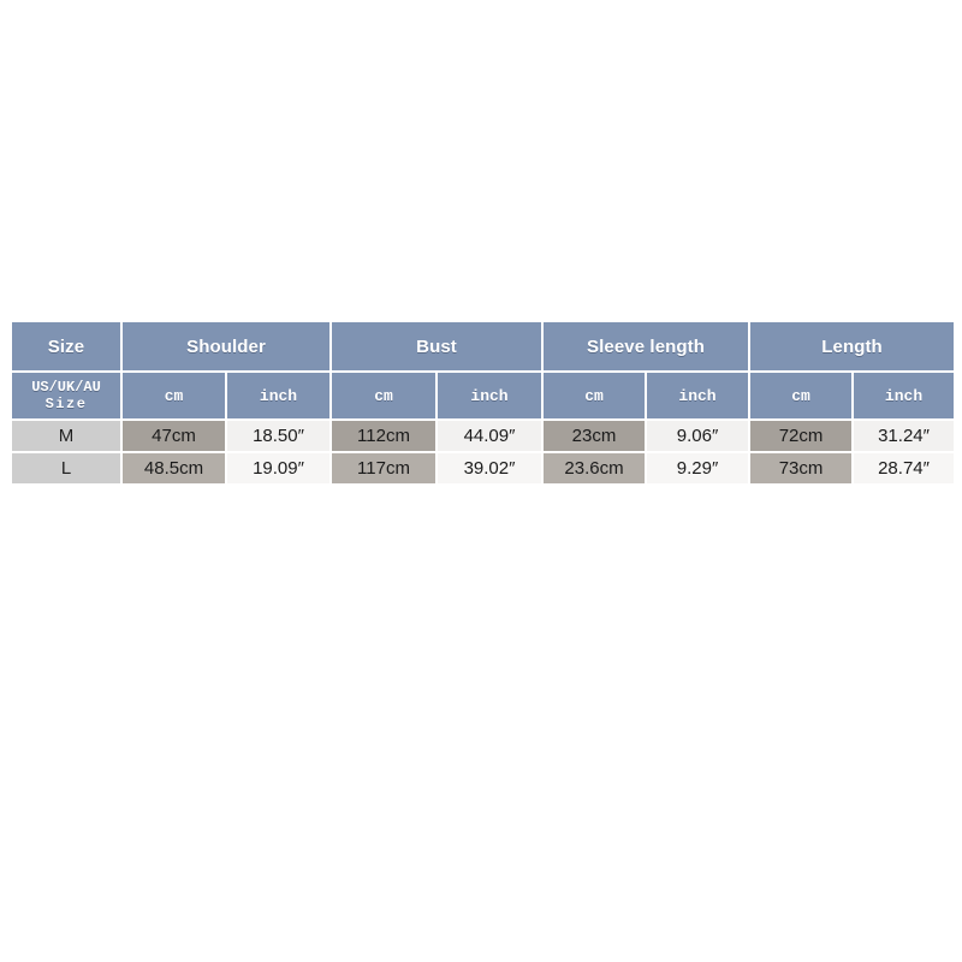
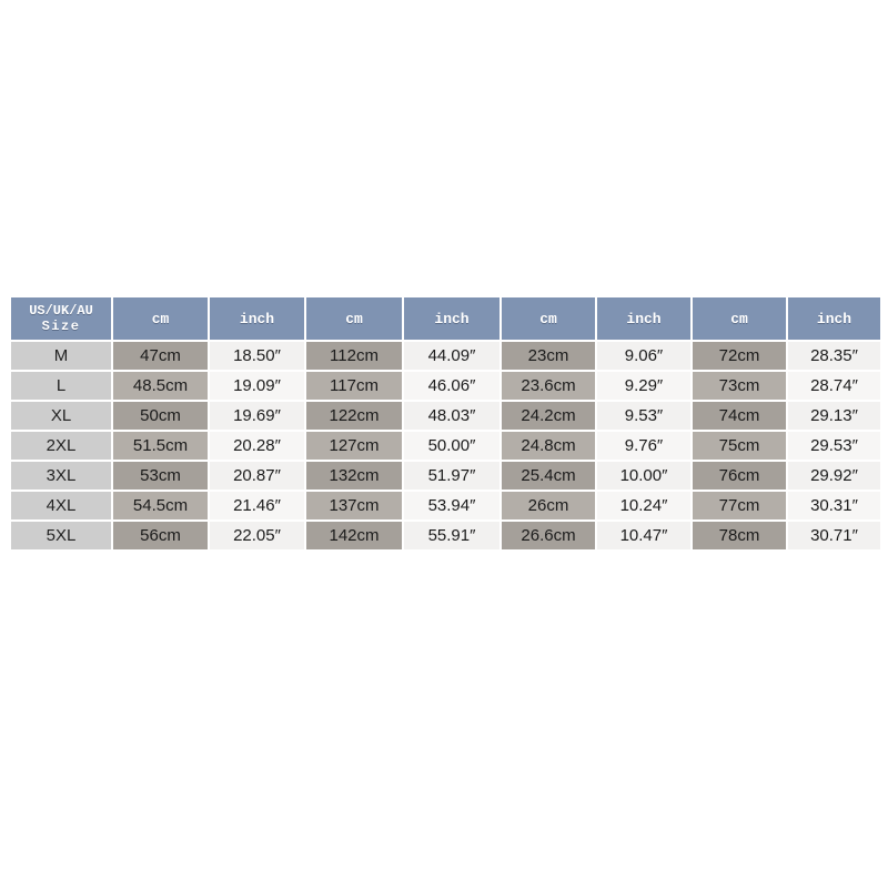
- Size	Shoulder	Bust	Sleeve length	Length
  US/UK/AU Size	cm	inch	cm	inch	cm	inch	cm	inch
- M	47cm	18.50″	112cm	44.09″	23cm	9.06″	72cm	31.24″
+ M	47cm	18.50″	112cm	44.09″	23cm	9.06″	72cm	28.35″
- L	48.5cm	19.09″	117cm	39.02″	23.6cm	9.29″	73cm	28.74″
+ L	48.5cm	19.09″	117cm	46.06″	23.6cm	9.29″	73cm	28.74″
+ XL	50cm	19.69″	122cm	48.03″	24.2cm	9.53″	74cm	29.13″
+ 2XL	51.5cm	20.28″	127cm	50.00″	24.8cm	9.76″	75cm	29.53″
+ 3XL	53cm	20.87″	132cm	51.97″	25.4cm	10.00″	76cm	29.92″
+ 4XL	54.5cm	21.46″	137cm	53.94″	26cm	10.24″	77cm	30.31″
+ 5XL	56cm	22.05″	142cm	55.91″	26.6cm	10.47″	78cm	30.71″
